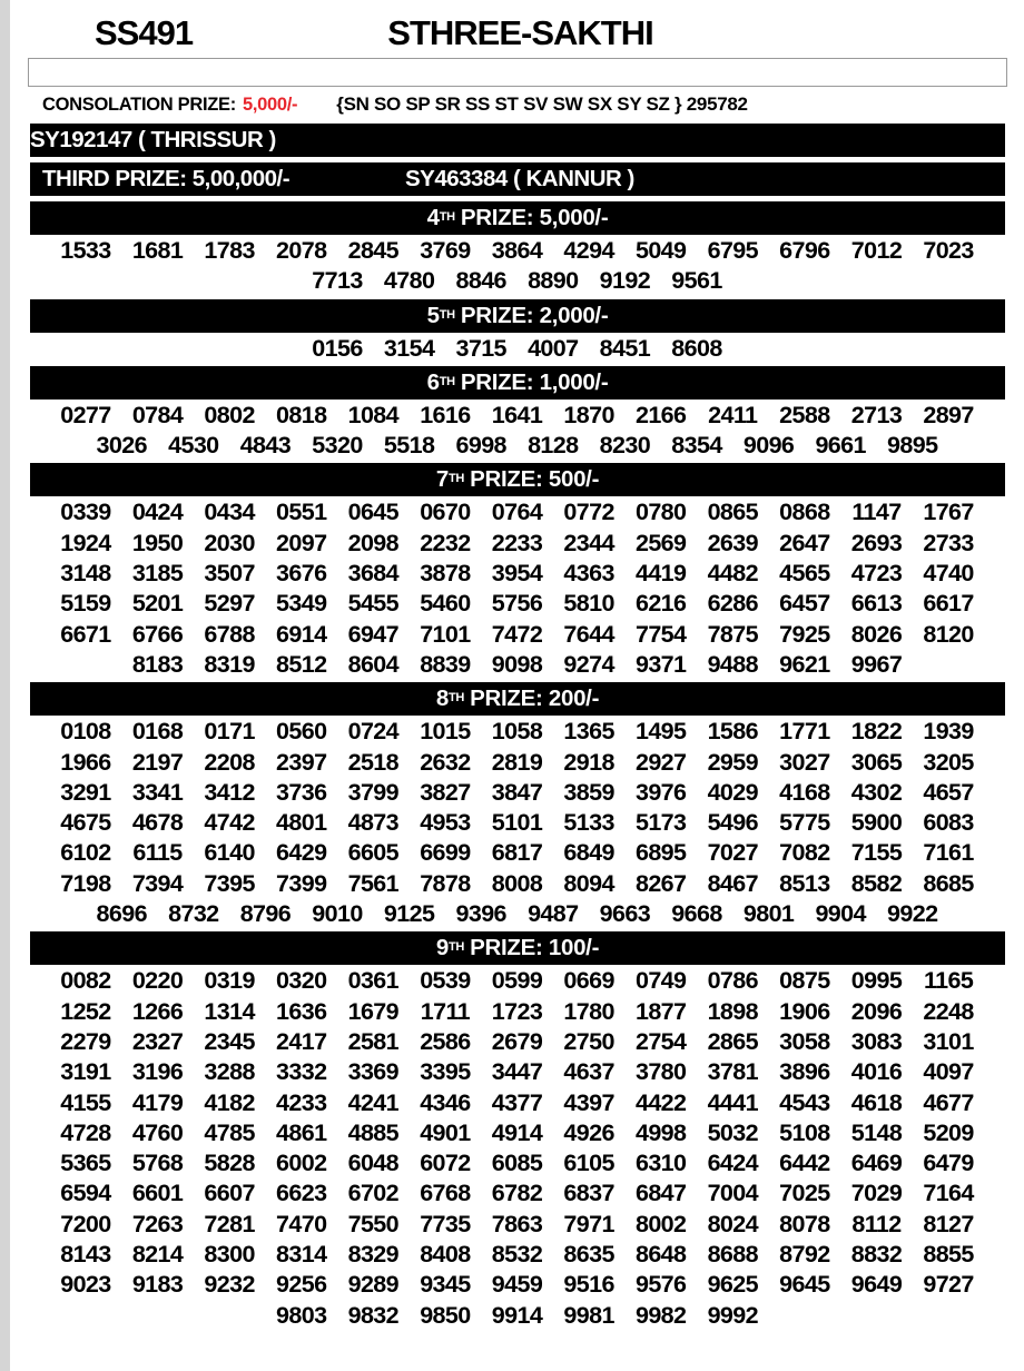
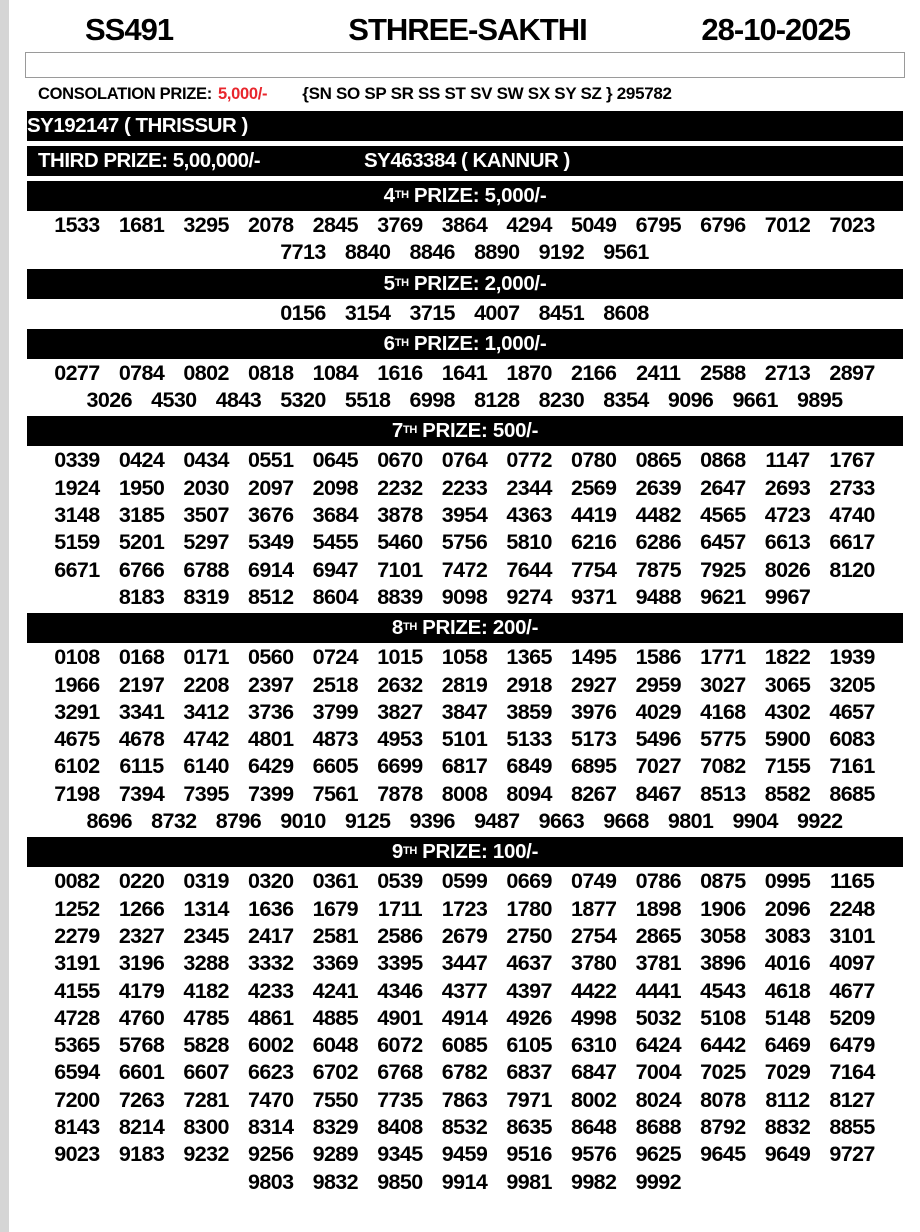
  SS491
  STHREE-SAKTHI
+ 28-10-2025
  CONSOLATION PRIZE:
  5,000/-
  {SN SO SP SR SS ST SV SW SX SY SZ } 295782
  SY192147 ( THRISSUR )
  THIRD PRIZE: 5,00,000/-
  SY463384 ( KANNUR )
  4
  TH
  PRIZE: 5,000/-
  1533
  1681
- 1783
+ 3295
  2078
  2845
  3769
  3864
  4294
  5049
  6795
  6796
  7012
  7023
  7713
- 4780
+ 8840
  8846
  8890
  9192
  9561
  5
  TH
  PRIZE: 2,000/-
  0156
  3154
  3715
  4007
  8451
  8608
  6
  TH
  PRIZE: 1,000/-
  0277
  0784
  0802
  0818
  1084
  1616
  1641
  1870
  2166
  2411
  2588
  2713
  2897
  3026
  4530
  4843
  5320
  5518
  6998
  8128
  8230
  8354
  9096
  9661
  9895
  7
  TH
  PRIZE: 500/-
  0339
  0424
  0434
  0551
  0645
  0670
  0764
  0772
  0780
  0865
  0868
  1147
  1767
  1924
  1950
  2030
  2097
  2098
  2232
  2233
  2344
  2569
  2639
  2647
  2693
  2733
  3148
  3185
  3507
  3676
  3684
  3878
  3954
  4363
  4419
  4482
  4565
  4723
  4740
  5159
  5201
  5297
  5349
  5455
  5460
  5756
  5810
  6216
  6286
  6457
  6613
  6617
  6671
  6766
  6788
  6914
  6947
  7101
  7472
  7644
  7754
  7875
  7925
  8026
  8120
  8183
  8319
  8512
  8604
  8839
  9098
  9274
  9371
  9488
  9621
  9967
  8
  TH
  PRIZE: 200/-
  0108
  0168
  0171
  0560
  0724
  1015
  1058
  1365
  1495
  1586
  1771
  1822
  1939
  1966
  2197
  2208
  2397
  2518
  2632
  2819
  2918
  2927
  2959
  3027
  3065
  3205
  3291
  3341
  3412
  3736
  3799
  3827
  3847
  3859
  3976
  4029
  4168
  4302
  4657
  4675
  4678
  4742
  4801
  4873
  4953
  5101
  5133
  5173
  5496
  5775
  5900
  6083
  6102
  6115
  6140
  6429
  6605
  6699
  6817
  6849
  6895
  7027
  7082
  7155
  7161
  7198
  7394
  7395
  7399
  7561
  7878
  8008
  8094
  8267
  8467
  8513
  8582
  8685
  8696
  8732
  8796
  9010
  9125
  9396
  9487
  9663
  9668
  9801
  9904
  9922
  9
  TH
  PRIZE: 100/-
  0082
  0220
  0319
  0320
  0361
  0539
  0599
  0669
  0749
  0786
  0875
  0995
  1165
  1252
  1266
  1314
  1636
  1679
  1711
  1723
  1780
  1877
  1898
  1906
  2096
  2248
  2279
  2327
  2345
  2417
  2581
  2586
  2679
  2750
  2754
  2865
  3058
  3083
  3101
  3191
  3196
  3288
  3332
  3369
  3395
  3447
  4637
  3780
  3781
  3896
  4016
  4097
  4155
  4179
  4182
  4233
  4241
  4346
  4377
  4397
  4422
  4441
  4543
  4618
  4677
  4728
  4760
  4785
  4861
  4885
  4901
  4914
  4926
  4998
  5032
  5108
  5148
  5209
  5365
  5768
  5828
  6002
  6048
  6072
  6085
  6105
  6310
  6424
  6442
  6469
  6479
  6594
  6601
  6607
  6623
  6702
  6768
  6782
  6837
  6847
  7004
  7025
  7029
  7164
  7200
  7263
  7281
  7470
  7550
  7735
  7863
  7971
  8002
  8024
  8078
  8112
  8127
  8143
  8214
  8300
  8314
  8329
  8408
  8532
  8635
  8648
  8688
  8792
  8832
  8855
  9023
  9183
  9232
  9256
  9289
  9345
  9459
  9516
  9576
  9625
  9645
  9649
  9727
  9803
  9832
  9850
  9914
  9981
  9982
  9992
